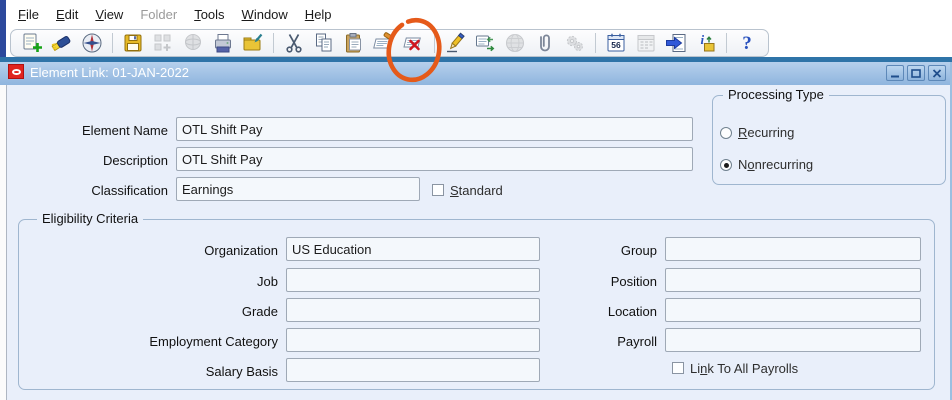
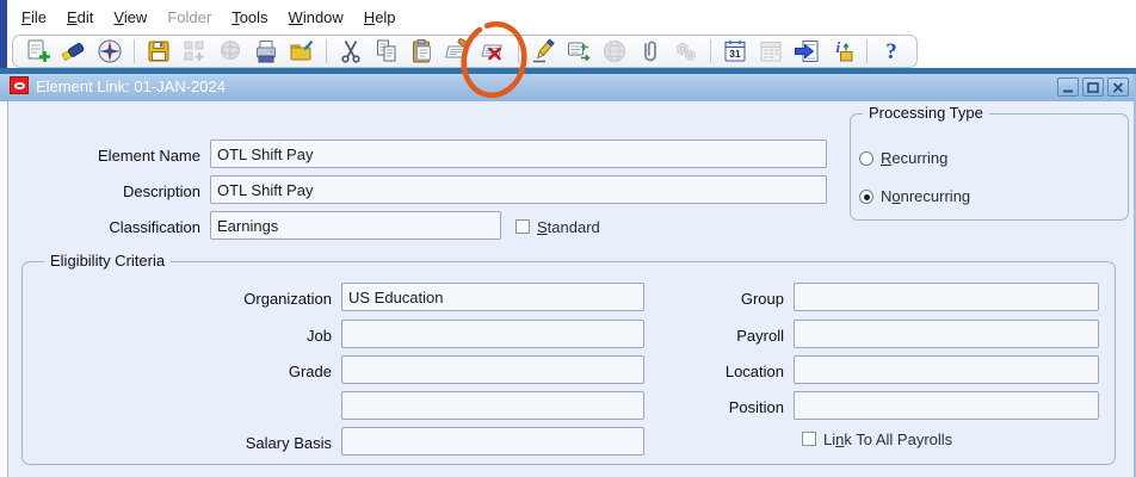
  File
  Edit
  View
  Folder
  Tools
  Window
  Help
- 56
+ 31
  i
  ?
- Element Link: 01-JAN-2022
+ Element Link: 01-JAN-2024
  Element Name
  OTL Shift Pay
  Description
  OTL Shift Pay
  Classification
  Earnings
  Standard
  Processing Type
  Recurring
  Nonrecurring
  Eligibility Criteria
  Organization
  US Education
  Job
  Grade
- Employment Category
  Salary Basis
  Group
- Position
+ Payroll
  Location
- Payroll
+ Position
  Link To All Payrolls
